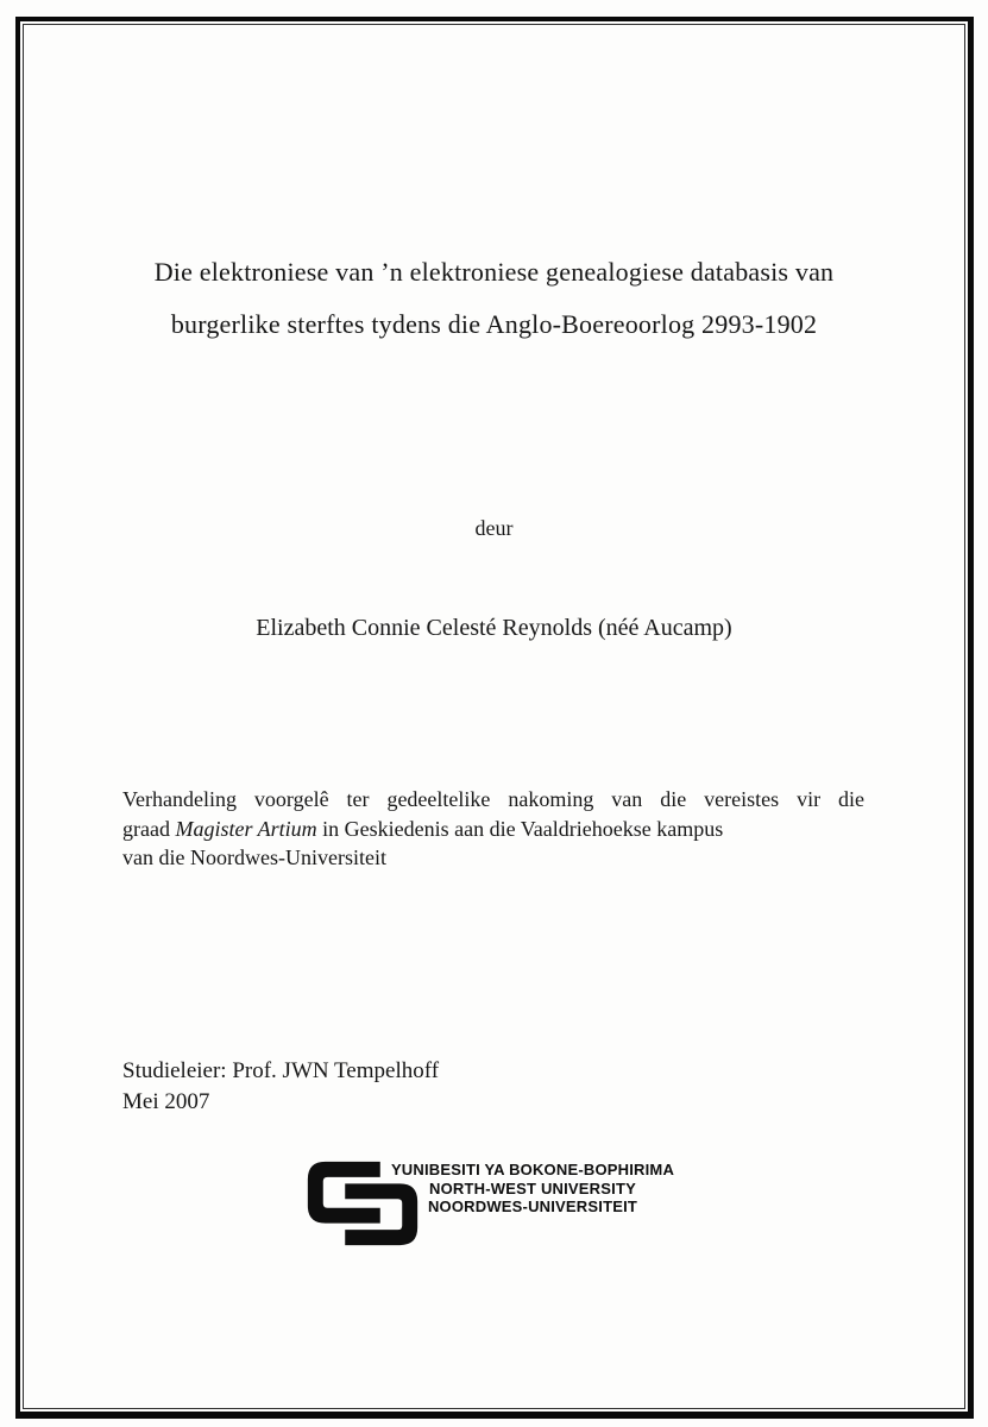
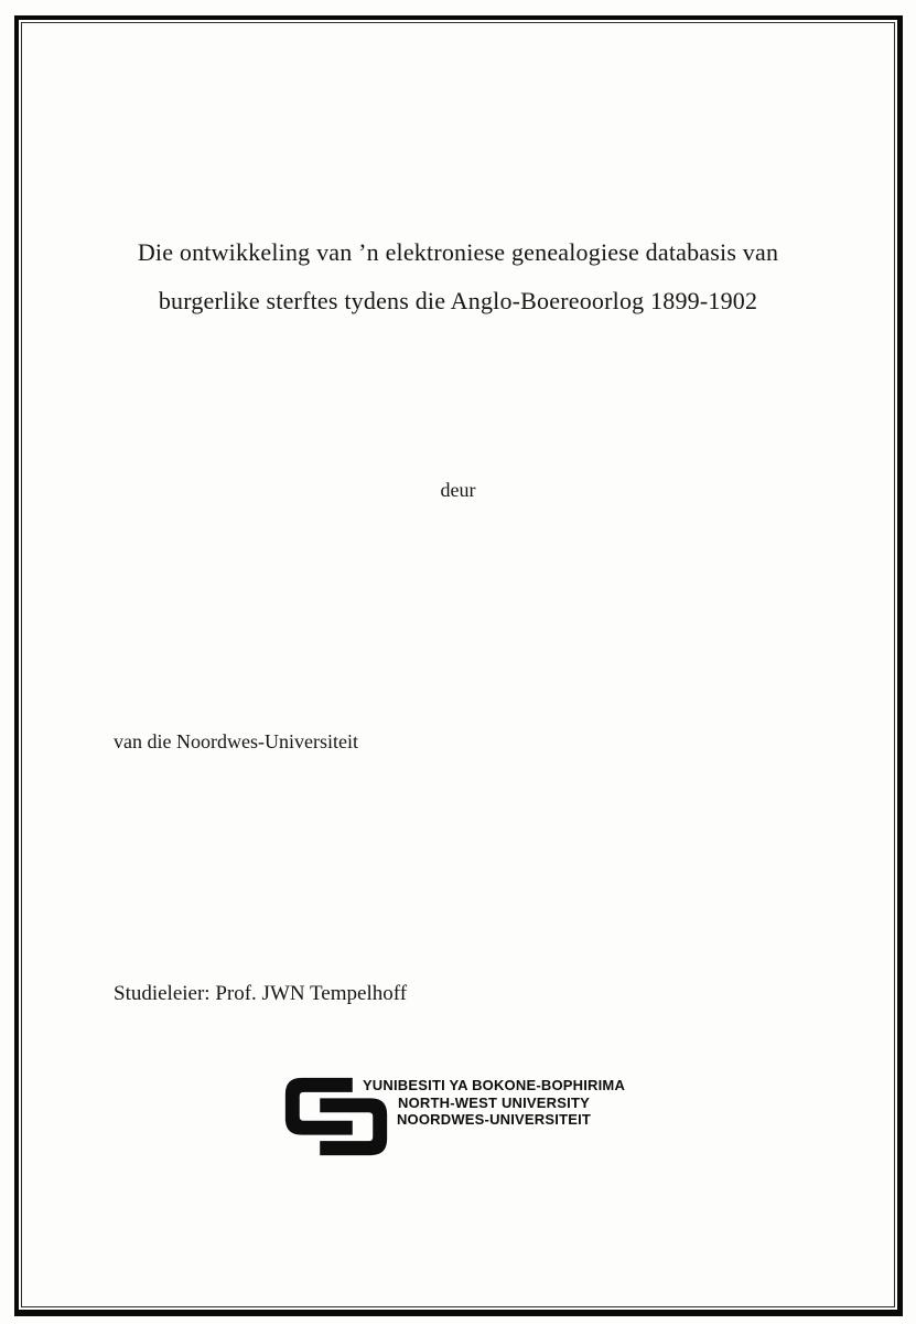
- Die elektroniese van ’n elektroniese genealogiese databasis van
+ Die ontwikkeling van ’n elektroniese genealogiese databasis van
- burgerlike sterftes tydens die Anglo-Boereoorlog 2993-1902
+ burgerlike sterftes tydens die Anglo-Boereoorlog 1899-1902
  deur
- Elizabeth Connie Celesté Reynolds (néé Aucamp)
- Verhandeling voorgelê ter gedeeltelike nakoming van die vereistes vir die
- graad Magister Artium in Geskiedenis aan die Vaaldriehoekse kampus
  van die Noordwes-Universiteit
  Studieleier: Prof. JWN Tempelhoff
- Mei 2007
  YUNIBESITI YA BOKONE-BOPHIRIMA
  NORTH-WEST UNIVERSITY
  NOORDWES-UNIVERSITEIT
